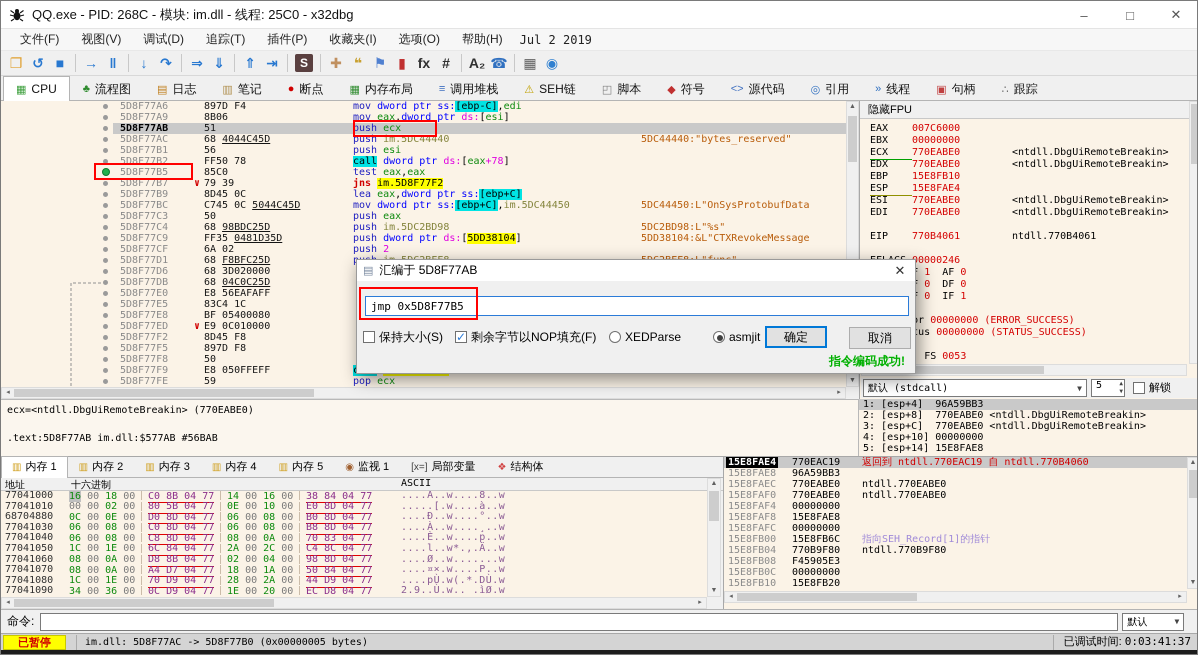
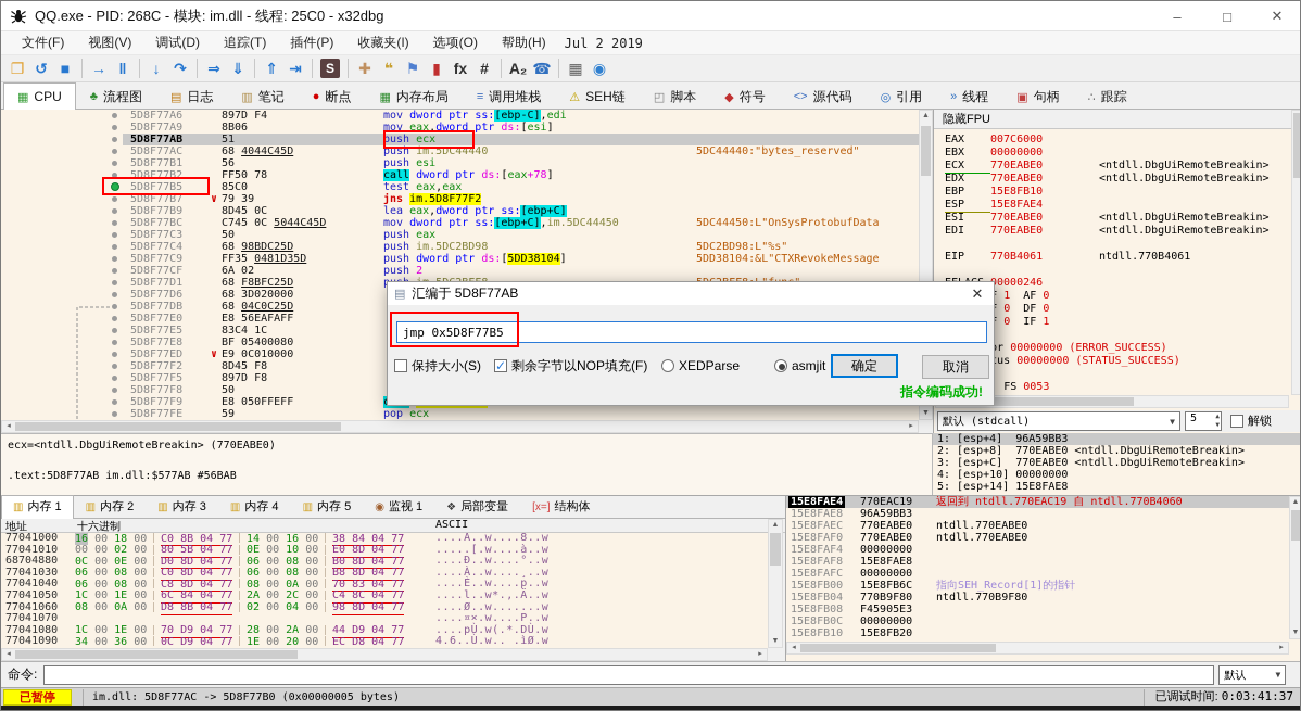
  QQ.exe - PID: 268C - 模块: im.dll - 线程: 25C0 - x32dbg
  –
  □
  ✕
  文件(F)
  视图(V)
  调试(D)
  追踪(T)
  插件(P)
  收藏夹(I)
  选项(O)
  帮助(H)
  Jul 2 2019
  ❐
  ↺
  ■
  →
  ‖
  ↓
  ↷
  ⇒
  ⇓
  ⇑
  ⇥
  S
  ✚
  ❝
  ⚑
  ▮
  fx
  #
  A₂
  ☎
  ▦
  ◉
  ▦
  CPU
  ♣
  流程图
  ▤
  日志
  ▥
  笔记
  ●
  断点
  ▦
  内存布局
  ≡
  调用堆栈
  ⚠
  SEH链
  ◰
  脚本
  ◆
  符号
  <>
  源代码
  ◎
  引用
  »
  线程
  ▣
  句柄
  ∴
  跟踪
  5D8F77A6
  897D F4
  mov dword ptr ss:[ebp-C],edi
  5D8F77A9
  8B06
  mov eax,dword ptr ds:[esi]
  5D8F77AB
  51
  push ecx
  5D8F77AC
  68 4044C45D
  push im.5DC44440
  5DC44440:"bytes_reserved"
  5D8F77B1
  56
  push esi
  5D8F77B2
  FF50 78
  call dword ptr ds:[eax+78]
  5D8F77B5
  85C0
  test eax,eax
  5D8F77B7
  ∨
  79 39
  jns im.5D8F77F2
  5D8F77B9
  8D45 0C
  lea eax,dword ptr ss:[ebp+C]
  5D8F77BC
  C745 0C 5044C45D
  mov dword ptr ss:[ebp+C],im.5DC44450
  5DC44450:L"OnSysProtobufData
  5D8F77C3
  50
  push eax
  5D8F77C4
  68 98BDC25D
  push im.5DC2BD98
  5DC2BD98:L"%s"
  5D8F77C9
  FF35 0481D35D
  push dword ptr ds:[5DD38104]
  5DD38104:&L"CTXRevokeMessage
  5D8F77CF
  6A 02
  push 2
  5D8F77D1
  68 F8BFC25D
  5D8F77D6
  68 3D020000
  5D8F77DB
  68 04C0C25D
  5D8F77E0
  E8 56EAFAFF
  5D8F77E5
  83C4 1C
  5D8F77E8
  BF 05400080
  5D8F77ED
  ∨
  E9 0C010000
  5D8F77F2
  8D45 F8
  5D8F77F5
  897D F8
  5D8F77F8
  50
  5D8F77F9
  E8 050FFEFF
  5D8F77FE
  59
  pop ecx
  ecx=<ntdll.DbgUiRemoteBreakin> (770EABE0)
  .text:5D8F77AB im.dll:$577AB #56BAB
  隐藏FPU
  EAX 007C6000
  EBX 00000000
  ECX 770EABE0
  <ntdll.DbgUiRemoteBreakin>
  EDX 770EABE0
  <ntdll.DbgUiRemoteBreakin>
  EBP 15E8FB10
  ESP 15E8FAE4
  ESI 770EABE0
  <ntdll.DbgUiRemoteBreakin>
  EDI 770EABE0
  <ntdll.DbgUiRemoteBreakin>
  EIP 770B4061
  ntdll.770B4061
  r 00000000 (ERROR_SUCCESS)
  us 00000000 (STATUS_SUCCESS)
  默认 (stdcall)
  ▼
  5
  解锁
  1: [esp+4] 96A59BB3
  2: [esp+8] 770EABE0 <ntdll.DbgUiRemoteBreakin>
  3: [esp+C] 770EABE0 <ntdll.DbgUiRemoteBreakin>
  4: [esp+10] 00000000
  5: [esp+14] 15E8FAE8
  ▥
  内存 1
  ▥
  内存 2
  ▥
  内存 3
  ▥
  内存 4
  ▥
  内存 5
  ◉
  监视 1
- [x=]
+ ❖
  局部变量
- ❖
+ [x=]
  结构体
  地址
  十六进制
  ASCII
  77041000
  16 00 18 00 C0 8B 04 77 14 00 16 00 38 84 04 77
  ....À..w....8..w
  77041010
  00 00 02 00 80 5B 04 77 0E 00 10 00 E0 8D 04 77
  .....[.w....à..w
  68704880
  0C 00 0E 00 D0 8D 04 77 06 00 08 00 B0 8D 04 77
  ....Ð..w....°..w
  77041030
  06 00 08 00 C0 8D 04 77 06 00 08 00 B8 8D 04 77
  ....À..w....¸..w
  77041040
  06 00 08 00 C8 8D 04 77 08 00 0A 00 70 83 04 77
  ....È..w....p..w
  77041050
  1C 00 1E 00 6C 84 04 77 2A 00 2C 00 C4 8C 04 77
  ....l..w*.,.Ä..w
  77041060
  08 00 0A 00 D8 8B 04 77 02 00 04 00 98 8D 04 77
  ....Ø..w.......w
  77041070
- 08 00 0A 00 A4 D7 04 77 18 00 1A 00 50 84 04 77
  ....¤×.w....P..w
  77041080
  1C 00 1E 00 70 D9 04 77 28 00 2A 00 44 D9 04 77
  ....pÙ.w(.*.DÙ.w
  77041090
  34 00 36 00 0C D9 04 77 1E 00 20 00 EC D8 04 77
- 2.9..Ù.w.. .ìØ.w
+ 4.6..Ù.w.. .ìØ.w
  15E8FAE4
  770EAC19
  返回到 ntdll.770EAC19 自 ntdll.770B4060
  15E8FAE8
  96A59BB3
  15E8FAEC
  770EABE0
  ntdll.770EABE0
  15E8FAF0
  770EABE0
  ntdll.770EABE0
  15E8FAF4
  00000000
  15E8FAF8
  15E8FAE8
  15E8FAFC
  00000000
  15E8FB00
  15E8FB6C
  指向SEH_Record[1]的指针
  15E8FB04
  770B9F80
  ntdll.770B9F80
  15E8FB08
  F45905E3
  15E8FB0C
  00000000
  15E8FB10
  15E8FB20
  命令:
  默认
  ▼
  已暂停
  im.dll: 5D8F77AC -> 5D8F77B0 (0x00000005 bytes)
  已调试时间: 0:03:41:37
  ▤
  汇编于 5D8F77AB
  ✕
  jmp 0x5D8F77B5
  保持大小(S)
  剩余字节以NOP填充(F)
  XEDParse
  asmjit
  确定
  取消
  指令编码成功!
